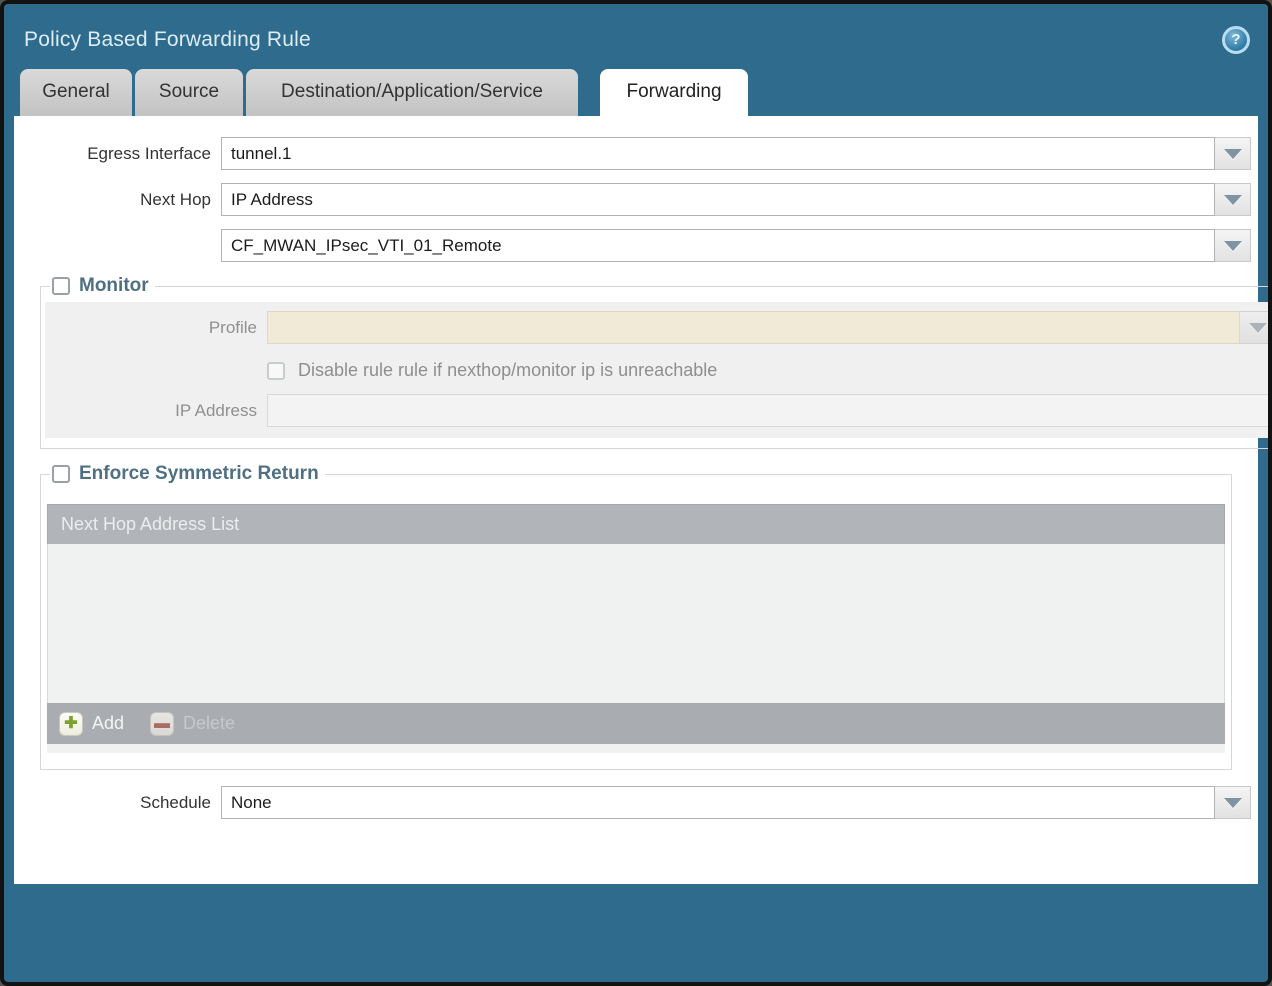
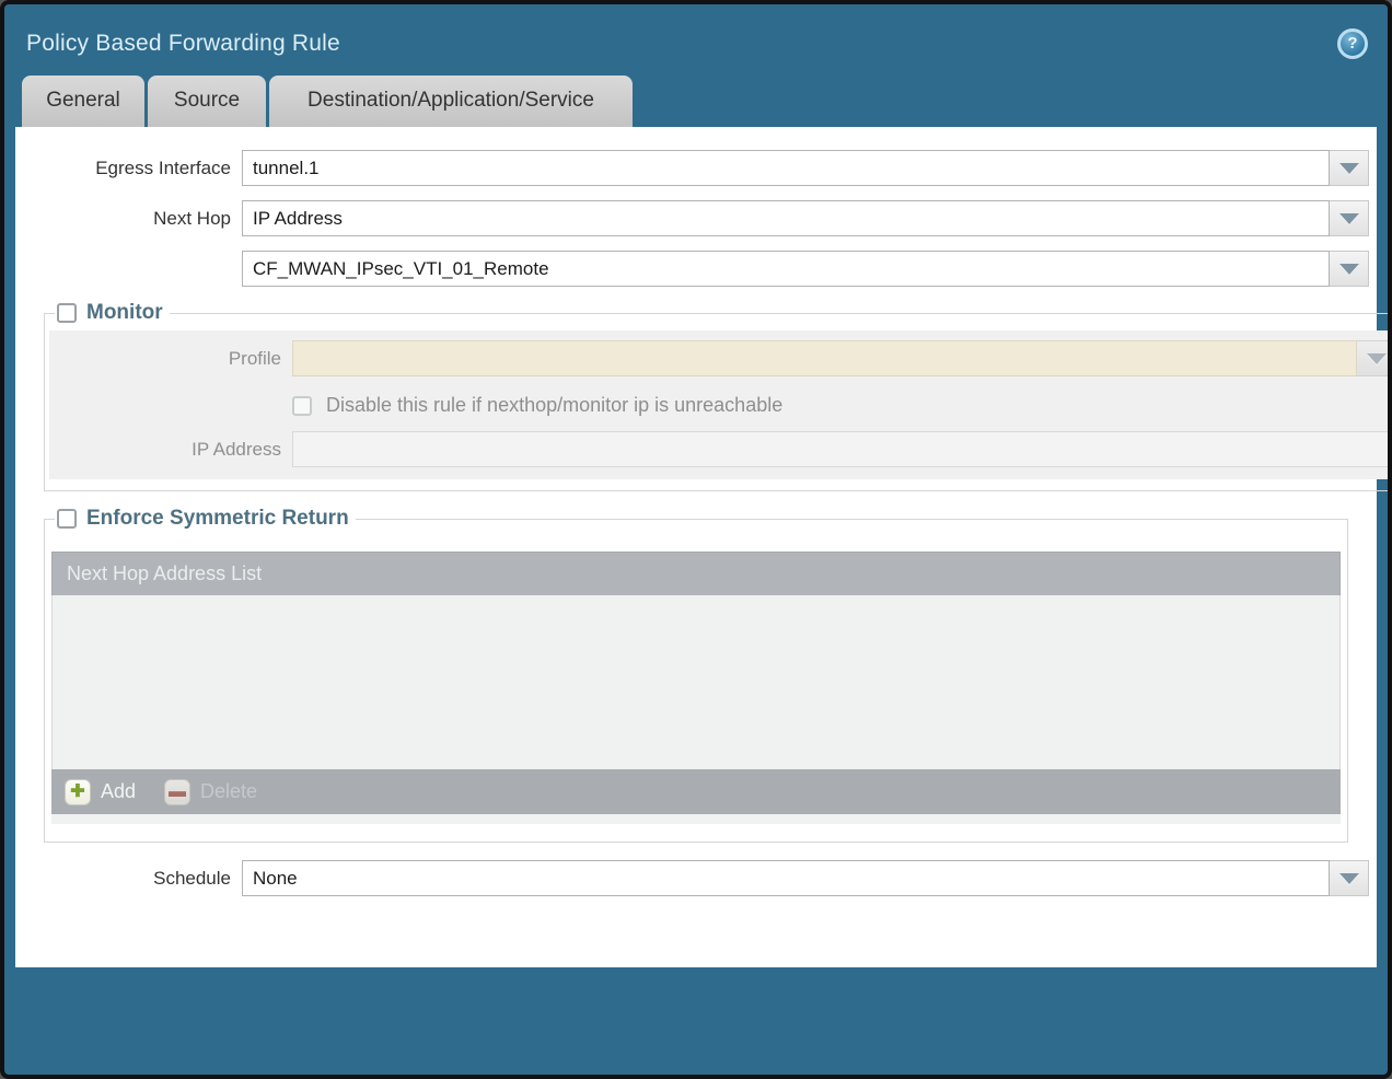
  Policy Based Forwarding Rule
  ?
  General
  Source
  Destination/Application/Service
- Forwarding
  Egress Interface
  tunnel.1
  Next Hop
  IP Address
  CF_MWAN_IPsec_VTI_01_Remote
  Monitor
  Profile
- Disable rule rule if nexthop/monitor ip is unreachable
+ Disable this rule if nexthop/monitor ip is unreachable
  IP Address
  Enforce Symmetric Return
  Next Hop Address List
  ✚
  Add
  ▬
  Delete
  Schedule
  None
